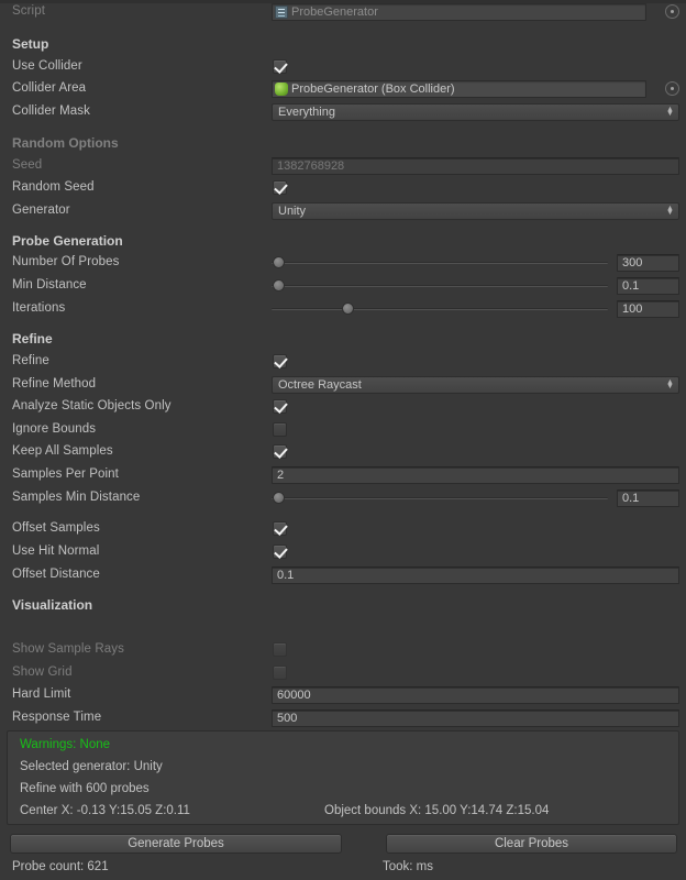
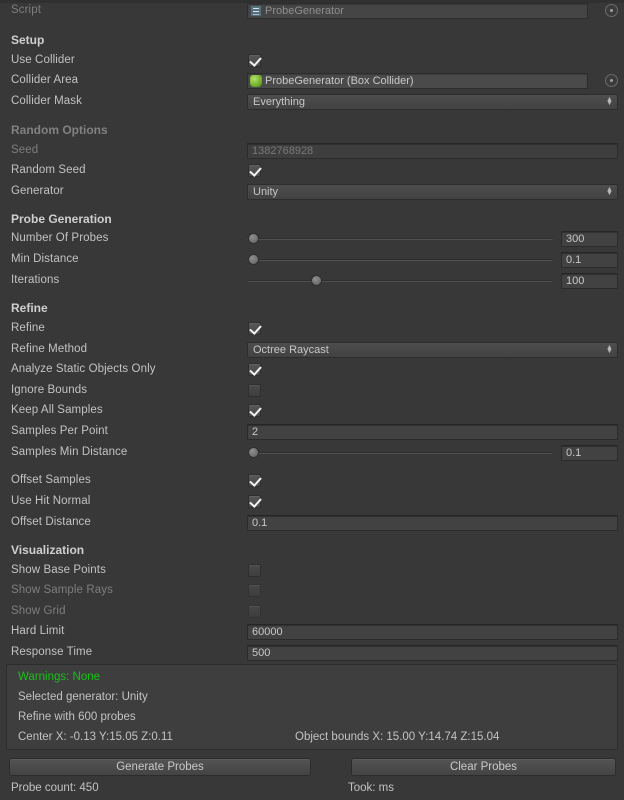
  Script
  ProbeGenerator
  Setup
  Use Collider
  Collider Area
  ProbeGenerator (Box Collider)
  Collider Mask
  Everything
  Random Options
  Seed
  1382768928
  Random Seed
  Generator
  Unity
  Probe Generation
  Number Of Probes
  300
  Min Distance
  0.1
  Iterations
  100
  Refine
  Refine
  Refine Method
  Octree Raycast
  Analyze Static Objects Only
  Ignore Bounds
  Keep All Samples
  Samples Per Point
  2
  Samples Min Distance
  0.1
  Offset Samples
  Use Hit Normal
  Offset Distance
  0.1
  Visualization
+ Show Base Points
  Show Sample Rays
  Show Grid
  Hard Limit
  60000
  Response Time
  500
  Warnings: None
  Selected generator: Unity
  Refine with 600 probes
  Center X: -0.13 Y:15.05 Z:0.11
  Object bounds X: 15.00 Y:14.74 Z:15.04
  Generate Probes
  Clear Probes
- Probe count: 621
+ Probe count: 450
  Took: ms
